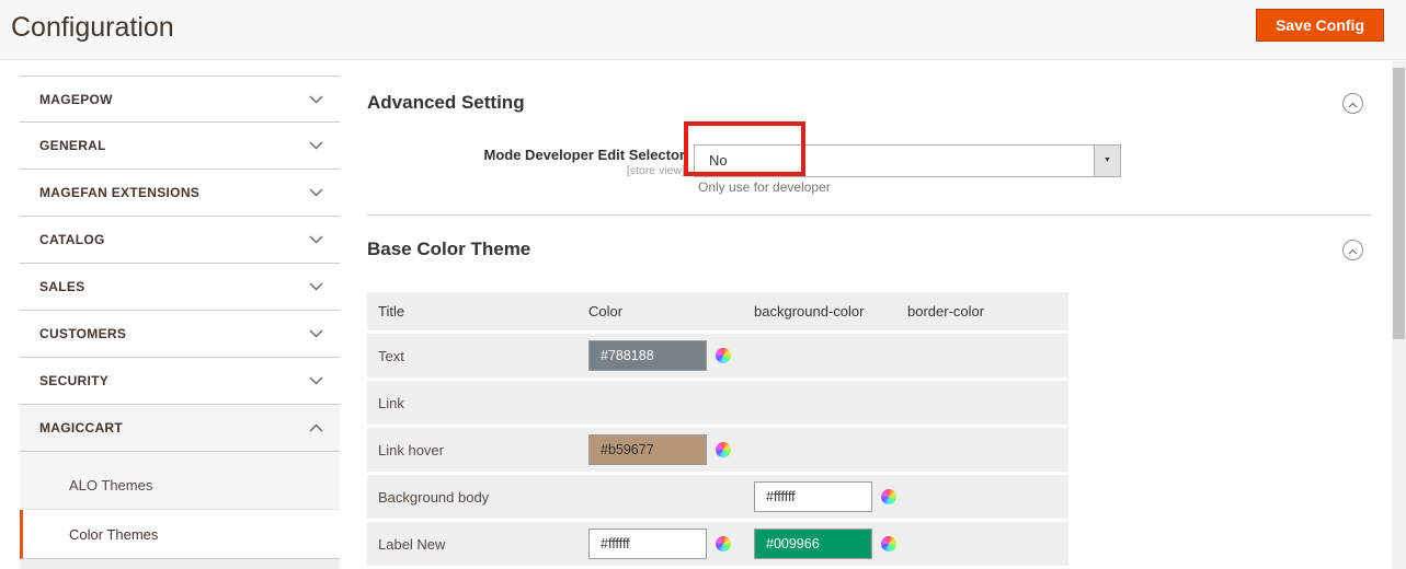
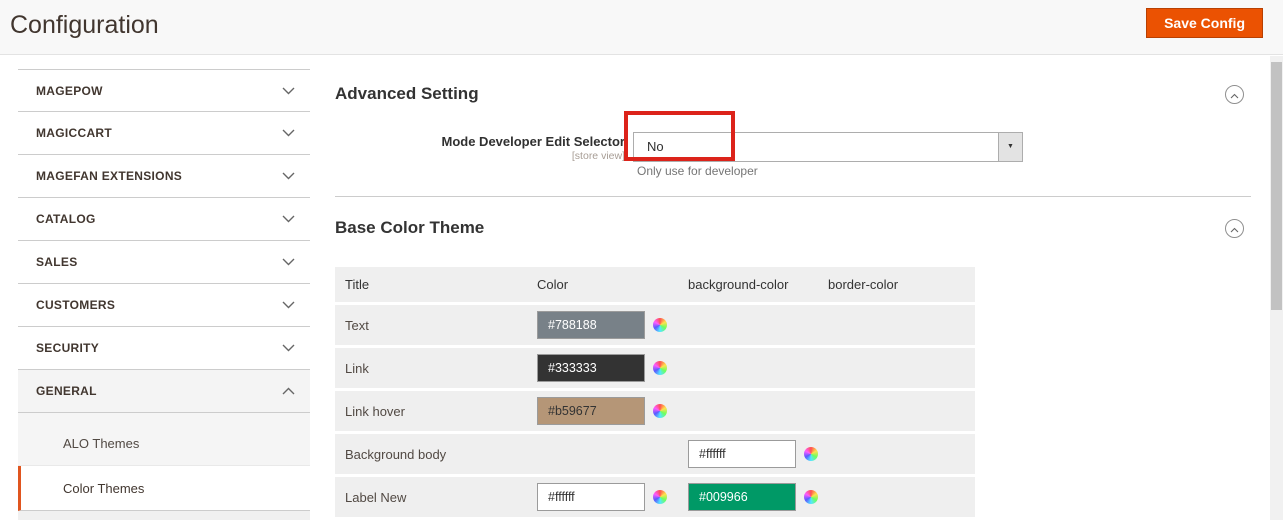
  Configuration
  Save Config
  MAGEPOW
- GENERAL
+ MAGICCART
  MAGEFAN EXTENSIONS
  CATALOG
  SALES
  CUSTOMERS
  SECURITY
- MAGICCART
+ GENERAL
  ALO Themes
  Color Themes
  Advanced Setting
  Mode Developer Edit Selector
  [store view]
  No
  Only use for developer
  Base Color Theme
  Title
  Color
  background-color
  border-color
  Text
  #788188
  Link
+ #333333
  Link hover
  #b59677
  Background body
  #ffffff
  Label New
  #ffffff
  #009966
